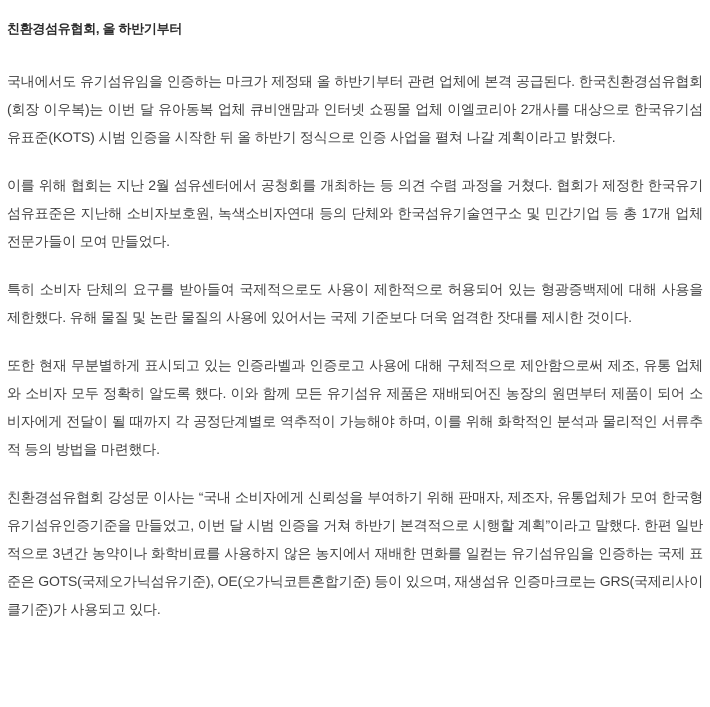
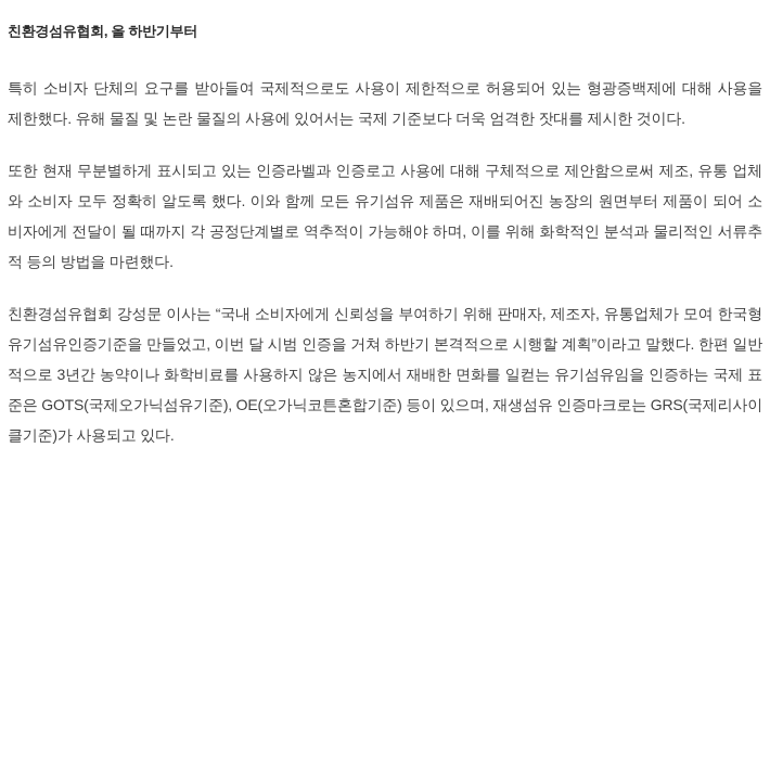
  친환경섬유협회, 올 하반기부터
- 국내에서도 유기섬유임을 인증하는 마크가 제정돼 올 하반기부터 관련 업체에 본격 공급된다. 한국친환경섬유협회(회장 이우복)는 이번 달 유아동복 업체 큐비앤맘과 인터넷 쇼핑몰 업체 이엘코리아 2개사를 대상으로 한국유기섬유표준(KOTS) 시범 인증을 시작한 뒤 올 하반기 정식으로 인증 사업을 펼쳐 나갈 계획이라고 밝혔다.
- 이를 위해 협회는 지난 2월 섬유센터에서 공청회를 개최하는 등 의견 수렴 과정을 거쳤다. 협회가 제정한 한국유기섬유표준은 지난해 소비자보호원, 녹색소비자연대 등의 단체와 한국섬유기술연구소 및 민간기업 등 총 17개 업체 전문가들이 모여 만들었다.
  특히 소비자 단체의 요구를 받아들여 국제적으로도 사용이 제한적으로 허용되어 있는 형광증백제에 대해 사용을 제한했다. 유해 물질 및 논란 물질의 사용에 있어서는 국제 기준보다 더욱 엄격한 잣대를 제시한 것이다.
  또한 현재 무분별하게 표시되고 있는 인증라벨과 인증로고 사용에 대해 구체적으로 제안함으로써 제조, 유통 업체와 소비자 모두 정확히 알도록 했다. 이와 함께 모든 유기섬유 제품은 재배되어진 농장의 원면부터 제품이 되어 소비자에게 전달이 될 때까지 각 공정단계별로 역추적이 가능해야 하며, 이를 위해 화학적인 분석과 물리적인 서류추적 등의 방법을 마련했다.
  친환경섬유협회 강성문 이사는 “국내 소비자에게 신뢰성을 부여하기 위해 판매자, 제조자, 유통업체가 모여 한국형 유기섬유인증기준을 만들었고, 이번 달 시범 인증을 거쳐 하반기 본격적으로 시행할 계획”이라고 말했다. 한편 일반적으로 3년간 농약이나 화학비료를 사용하지 않은 농지에서 재배한 면화를 일컫는 유기섬유임을 인증하는 국제 표준은 GOTS(국제오가닉섬유기준), OE(오가닉코튼혼합기준) 등이 있으며, 재생섬유 인증마크로는 GRS(국제리사이클기준)가 사용되고 있다.
